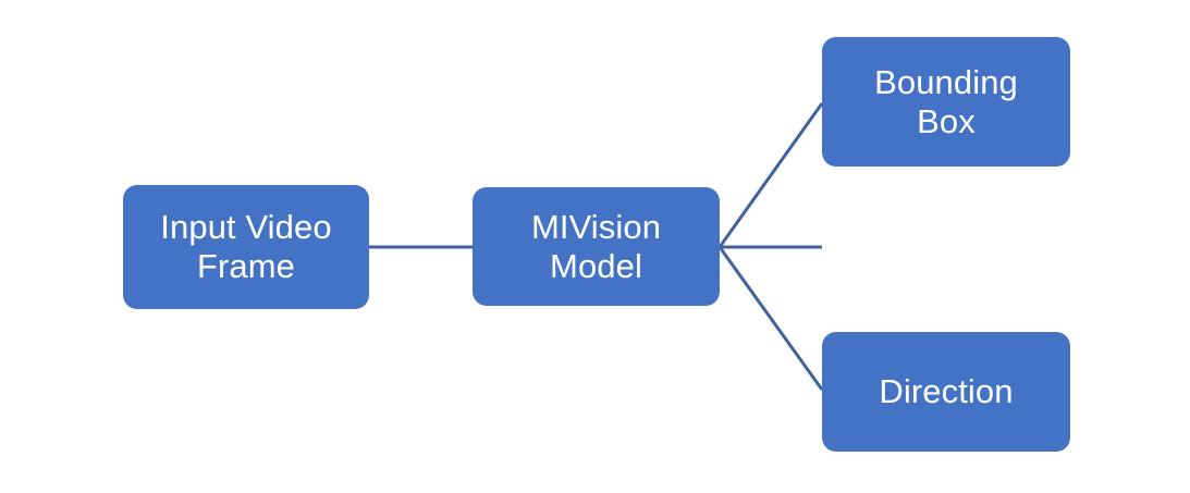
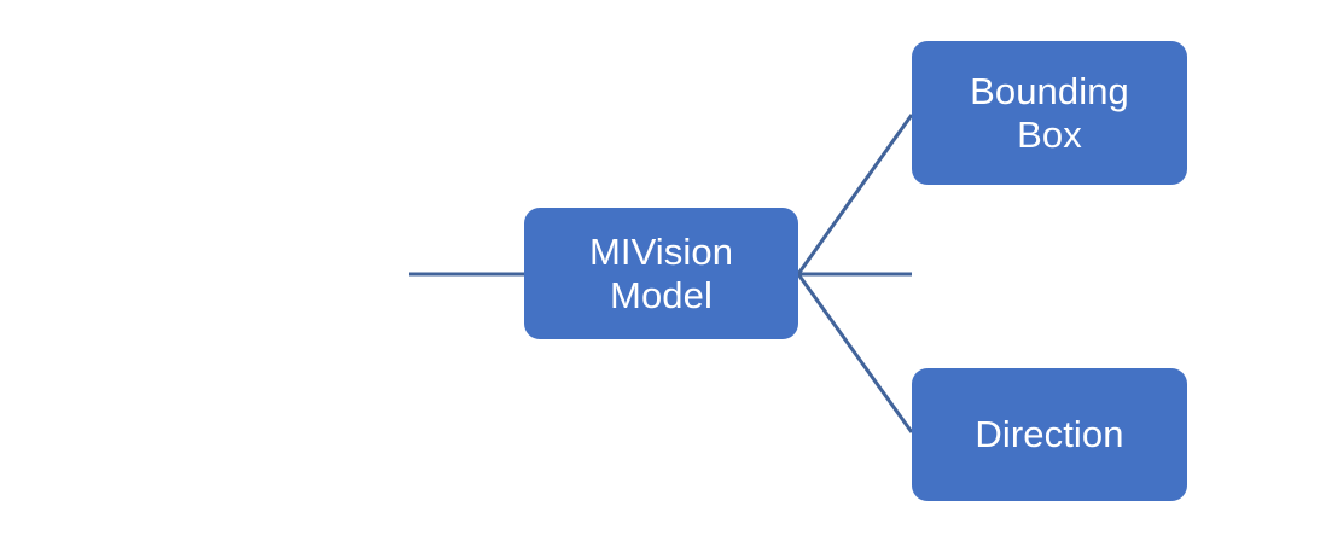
- Input Video
- Frame
  MIVision
  Model
  Bounding
  Box
  Direction
